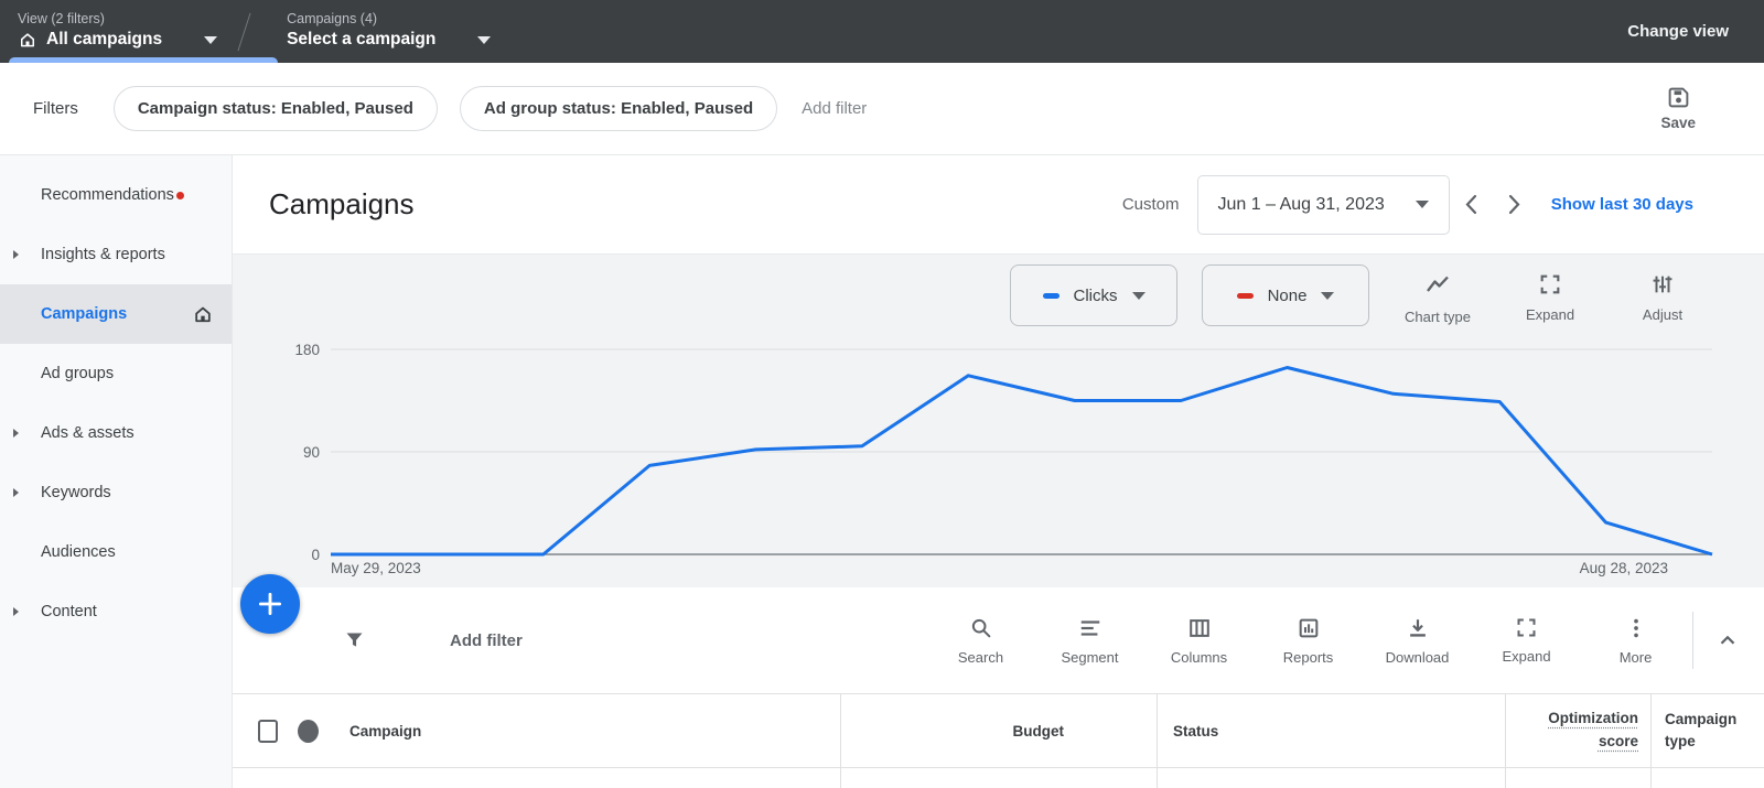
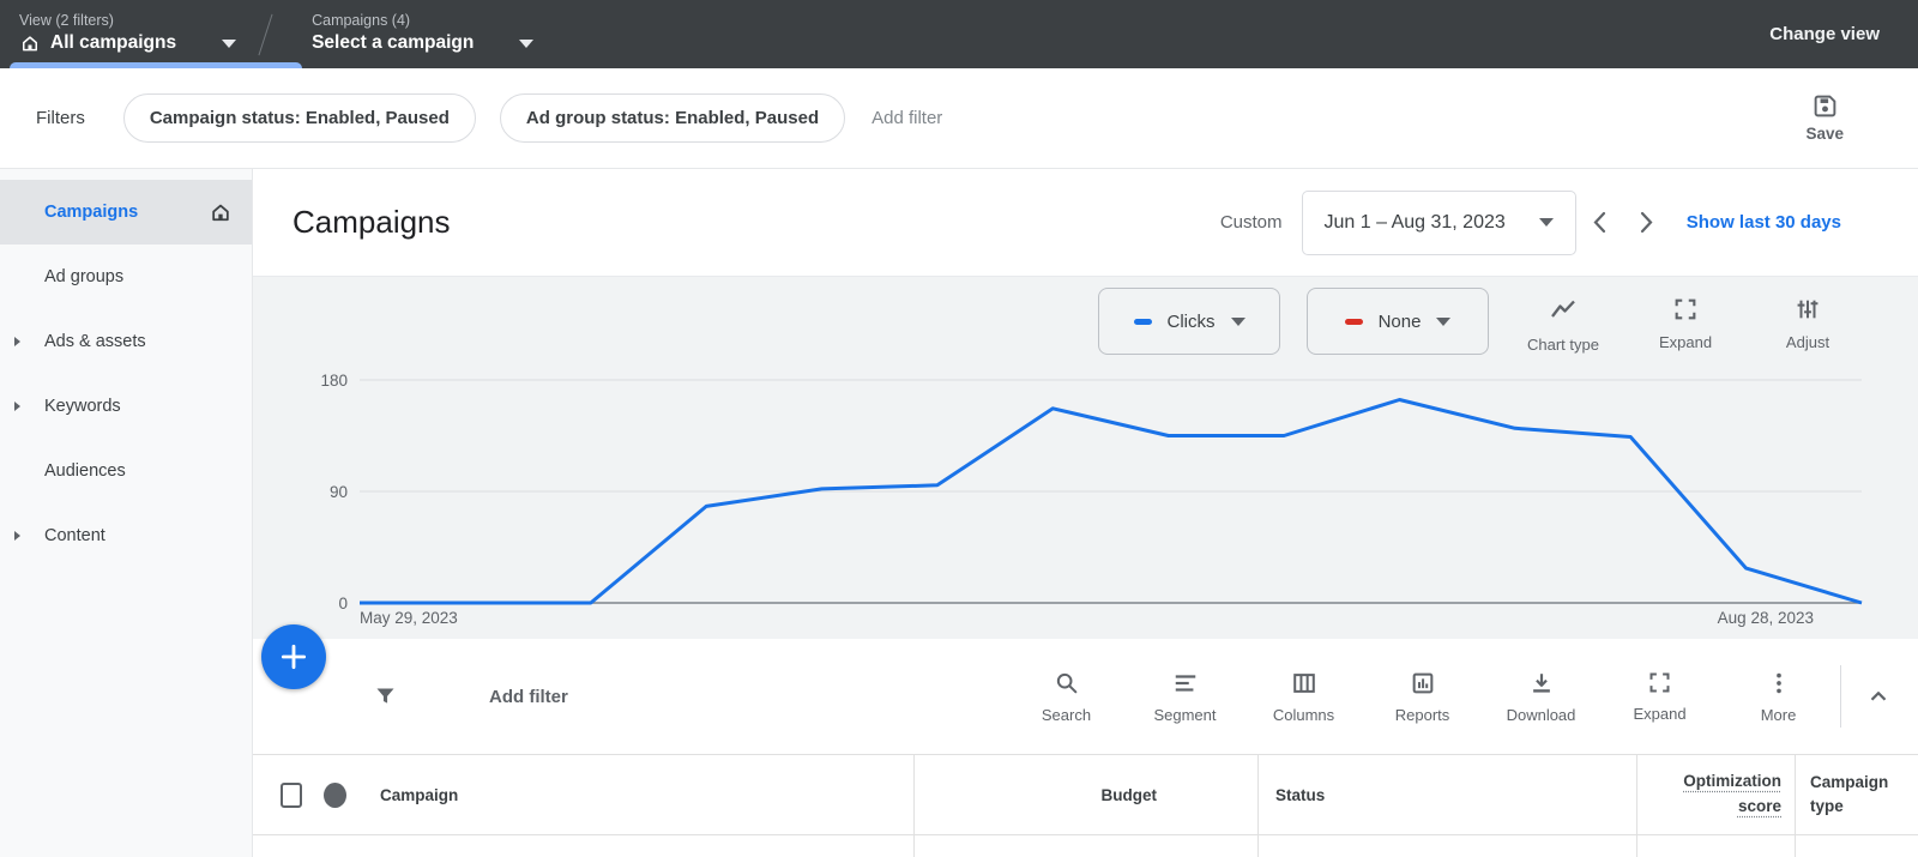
  View (2 filters)
  All campaigns
  Campaigns (4)
  Select a campaign
  Change view
  Filters
  Campaign status: Enabled, Paused
  Ad group status: Enabled, Paused
  Add filter
  Save
- Recommendations
- Insights & reports
  Campaigns
  Ad groups
  Ads & assets
  Keywords
  Audiences
  Content
  Campaigns
  Custom
  Jun 1 – Aug 31, 2023
  Show last 30 days
  Clicks
  None
  Chart type
  Expand
  Adjust
  0
  90
  180
  May 29, 2023
  Aug 28, 2023
  Add filter
  Search
  Segment
  Columns
  Reports
  Download
  Expand
  More
  Campaign
  Budget
  Status
  Optimization score
  Campaign type
